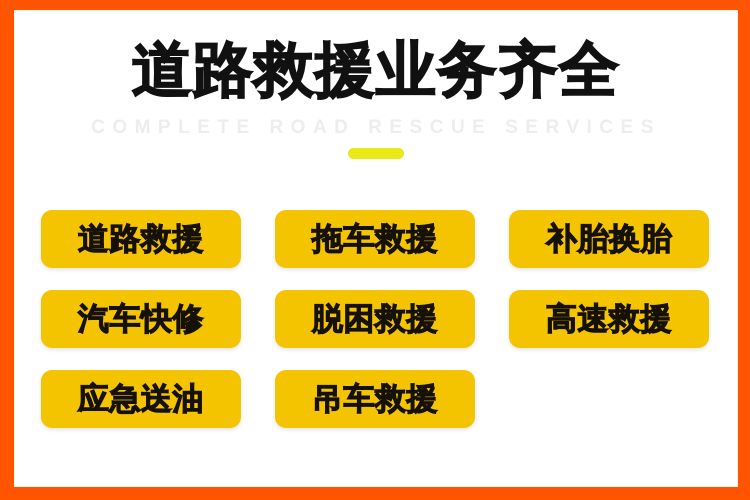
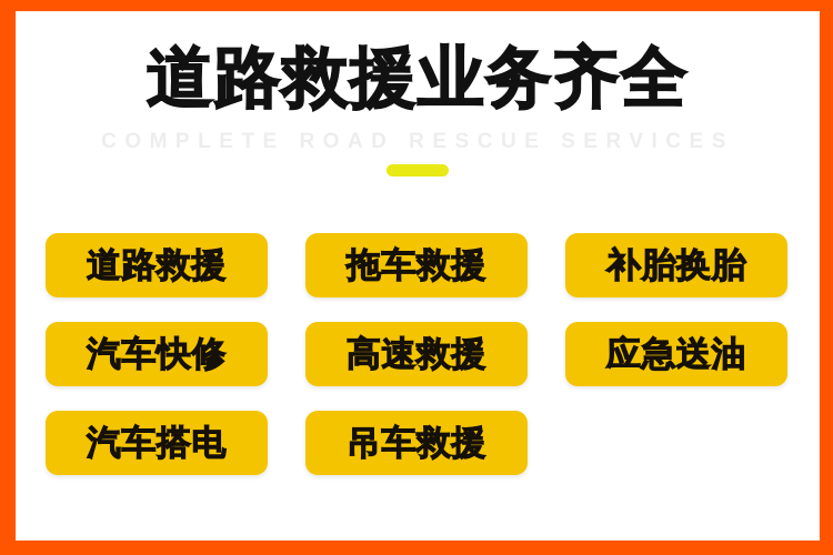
  道路救援业务齐全
  道路救援
  拖车救援
  补胎换胎
  汽车快修
- 脱困救援
  高速救援
  应急送油
+ 汽车搭电
  吊车救援
